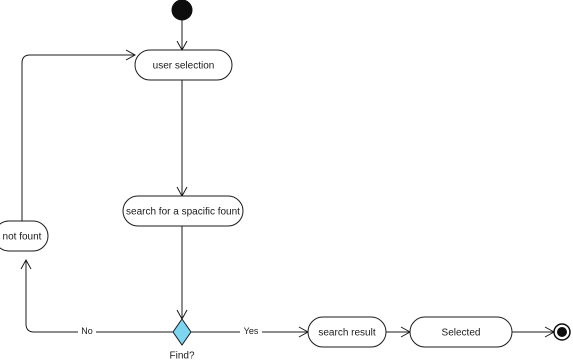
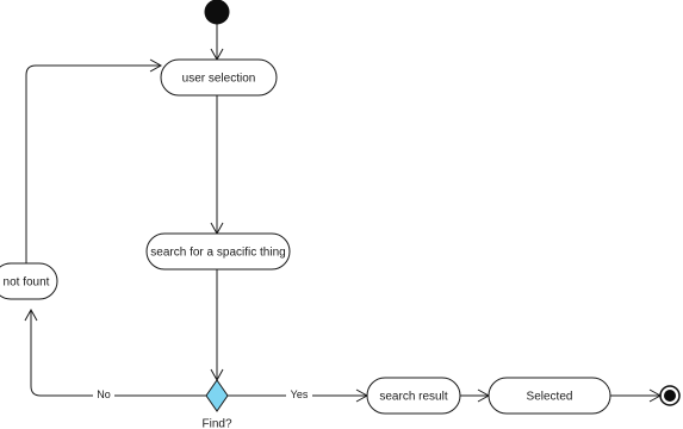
  user selection
- search for a spacific fount
+ search for a spacific thing
  not fount
  Find?
  No
  Yes
  search result
  Selected
